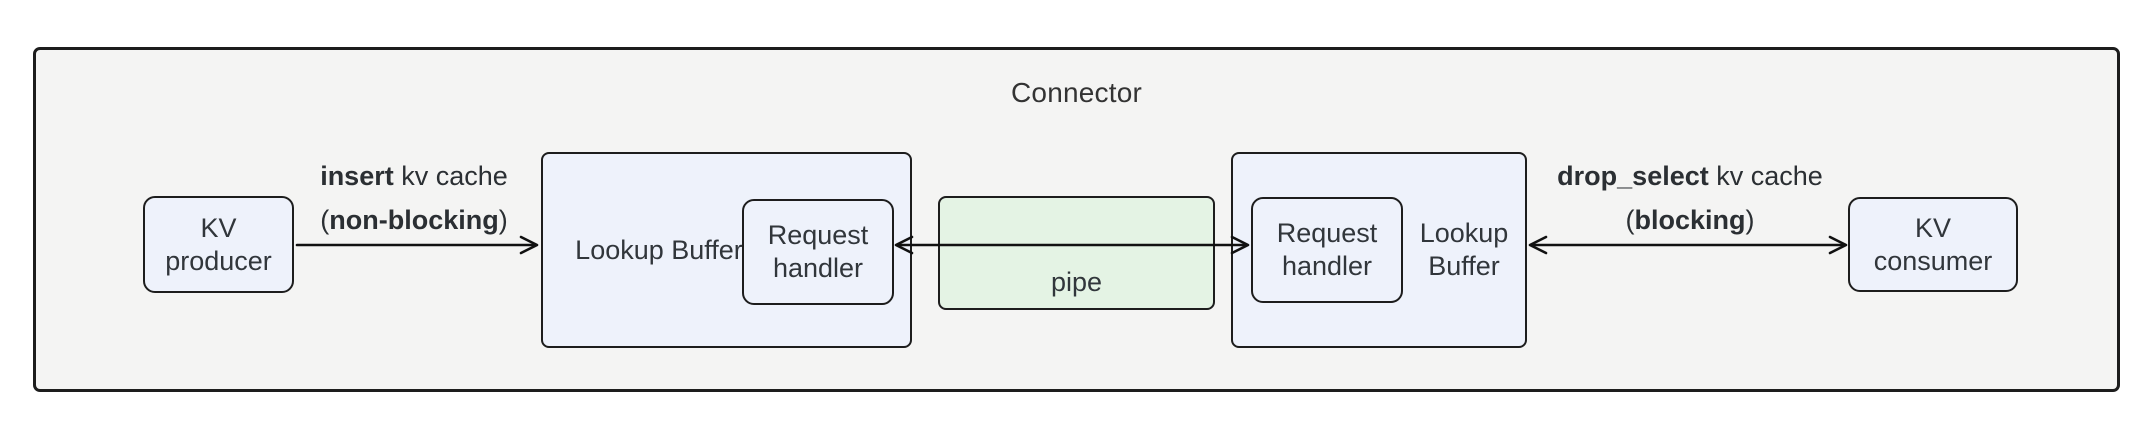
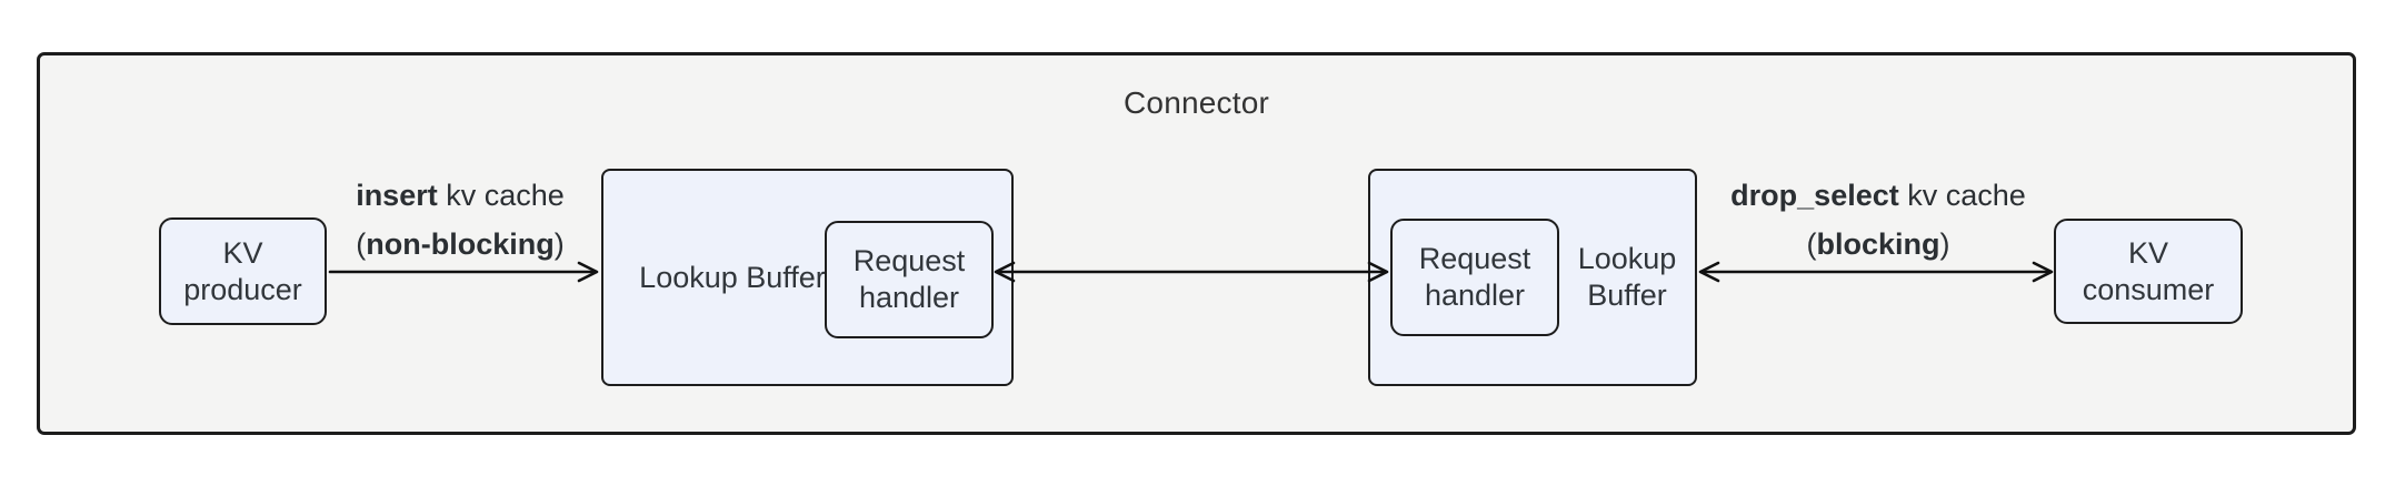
  Connector
  KV producer
  insert kv cache
  (non-blocking)
  Lookup Buffer
  Request handler
- pipe
  Request handler
  Lookup Buffer
  drop_select kv cache
  (blocking)
  KV consumer
